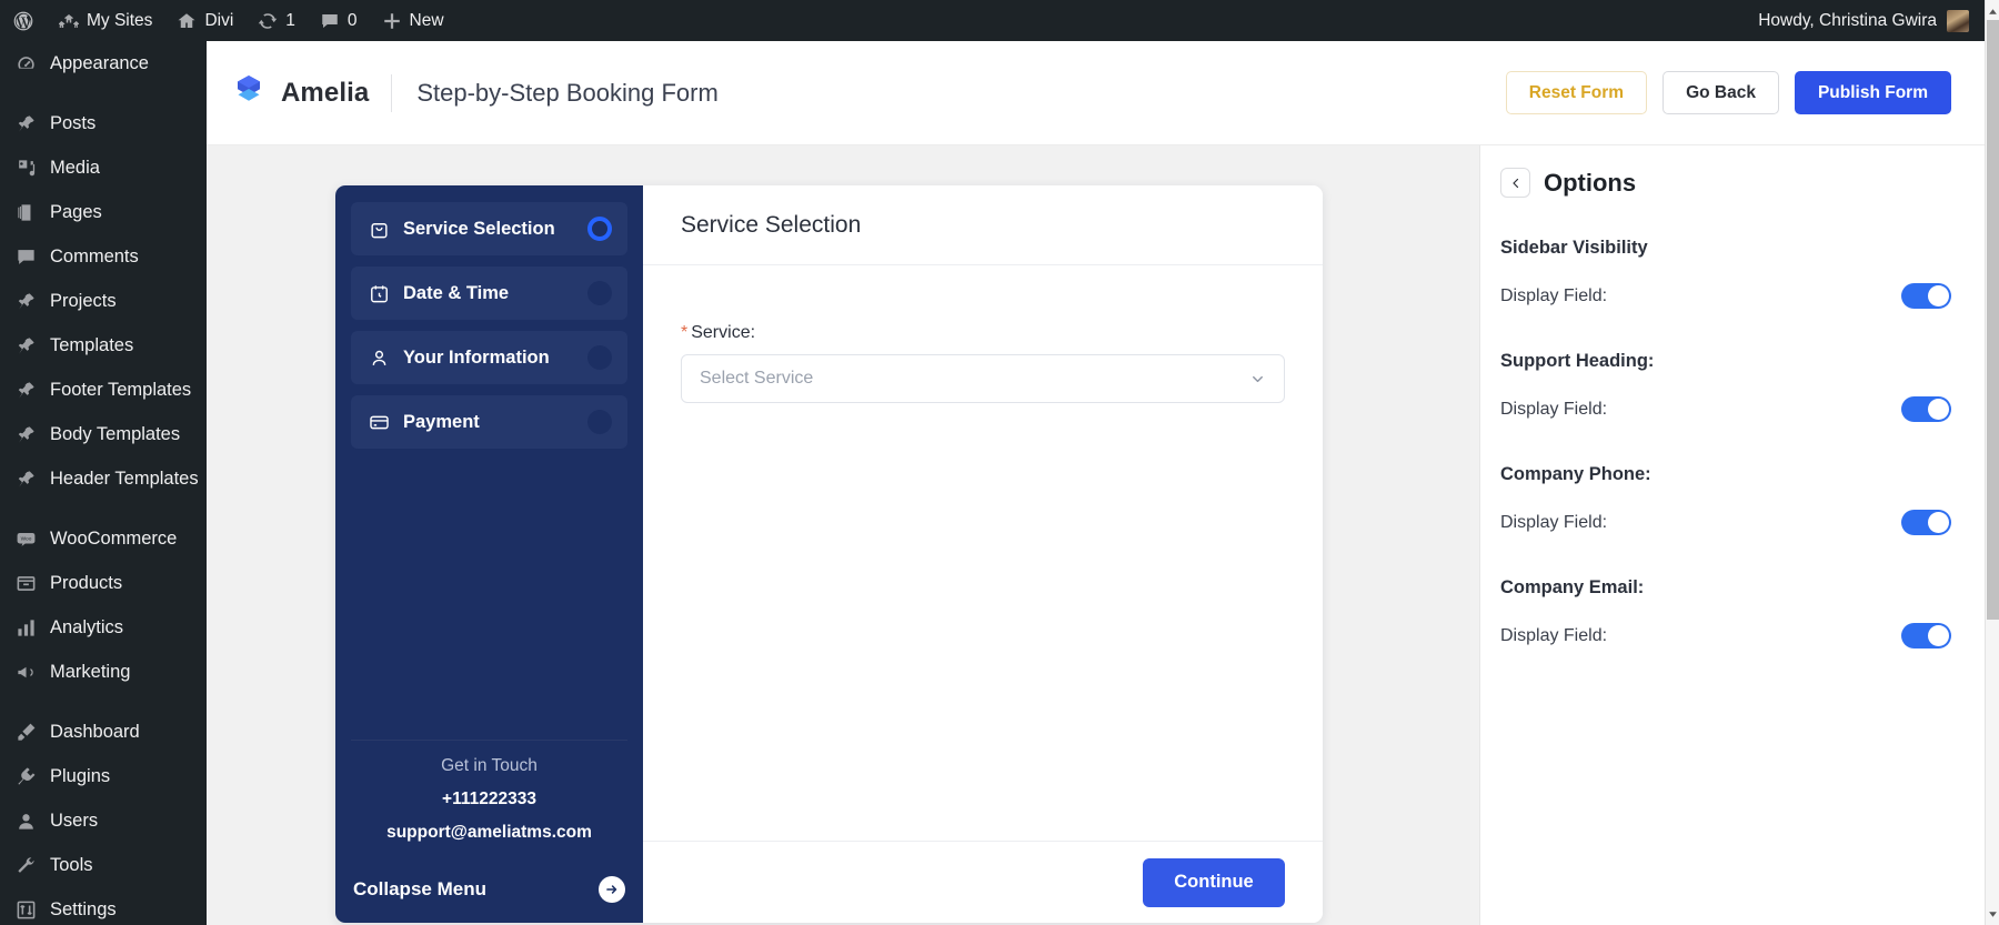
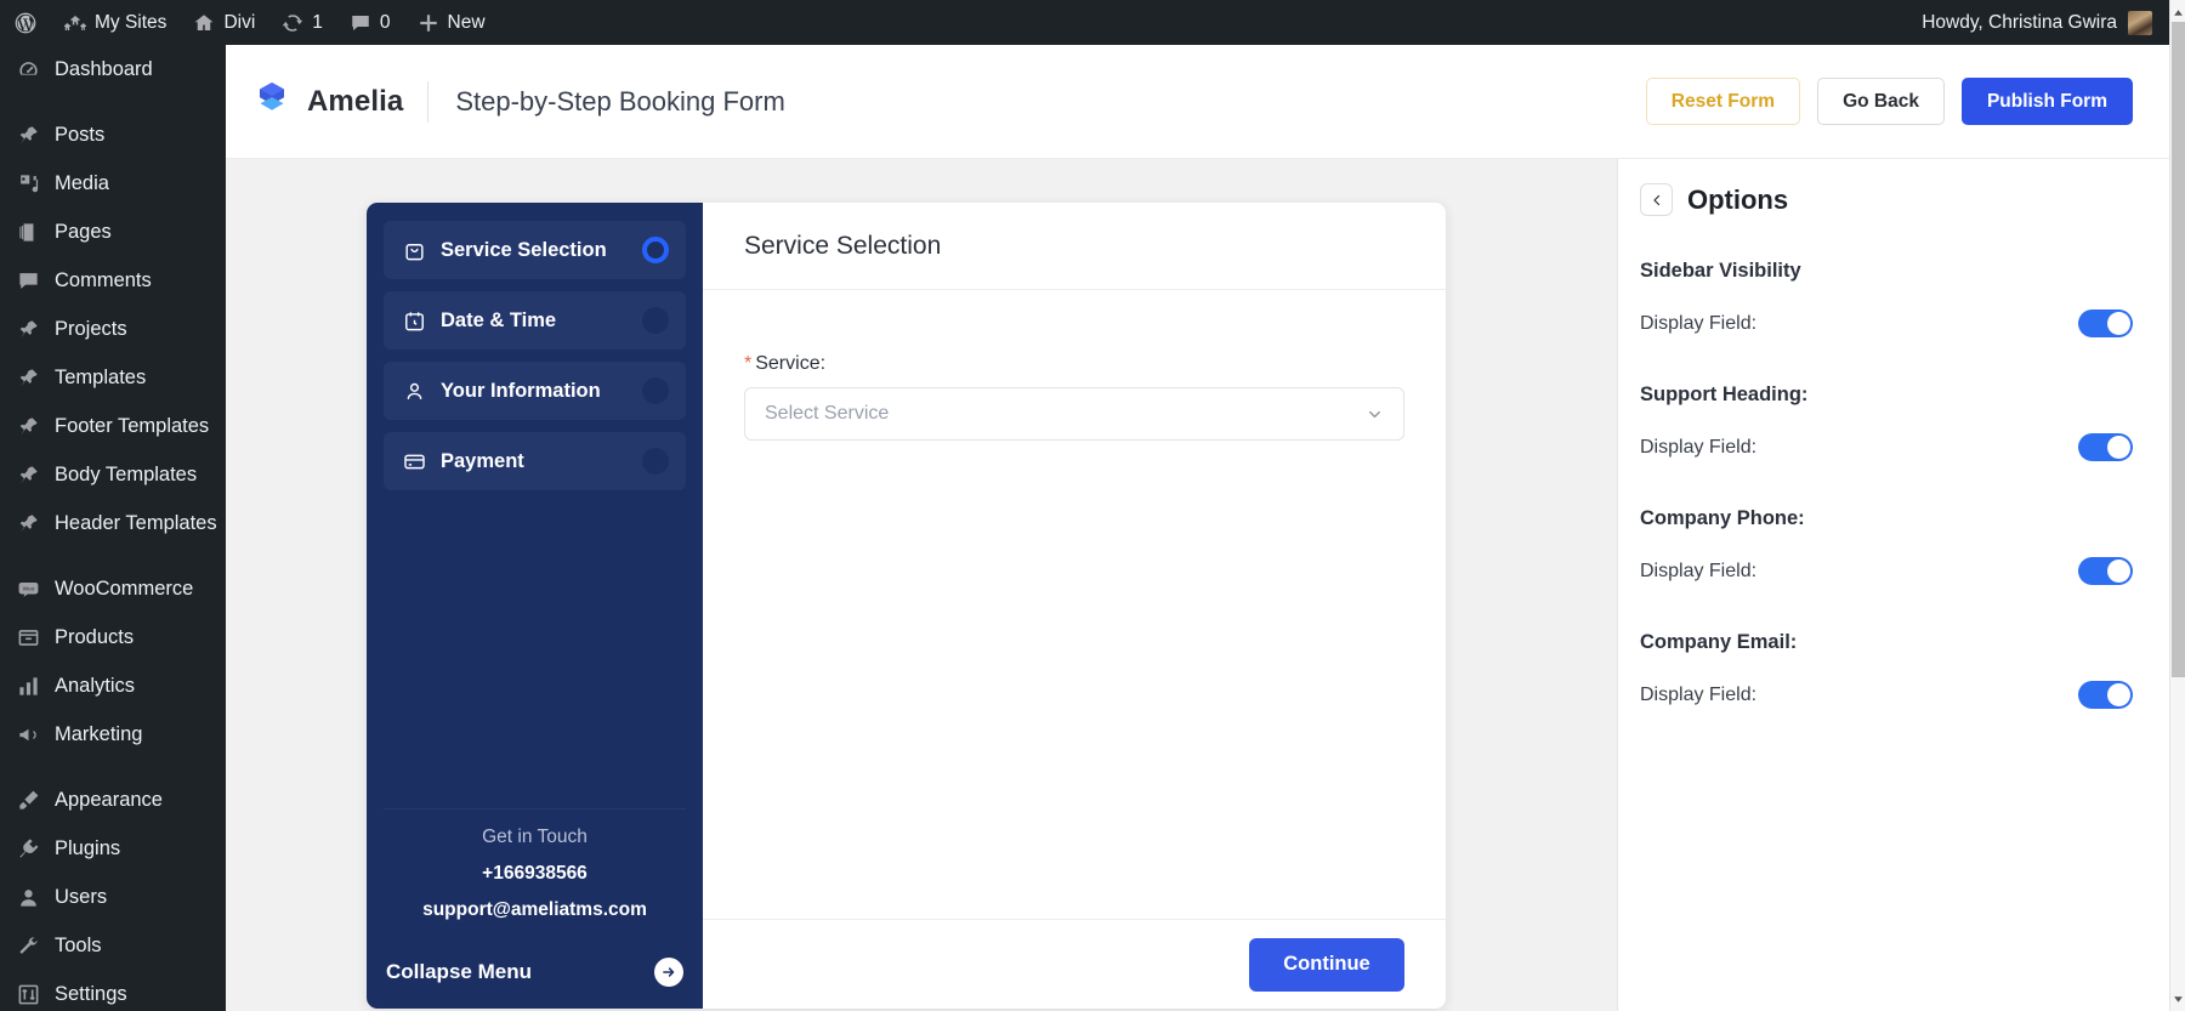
  My Sites
  Divi
  1
  0
  New
  Howdy, Christina Gwira
- Appearance
+ Dashboard
  Posts
  Media
  Pages
  Comments
  Projects
  Templates
  Footer Templates
  Body Templates
  Header Templates
  WooCommerce
  Products
  Analytics
  Marketing
- Dashboard
+ Appearance
  Plugins
  Users
  Tools
  Settings
  Amelia
  Step-by-Step Booking Form
  Reset Form
  Go Back
  Publish Form
  Service Selection
  Date & Time
  Your Information
  Payment
  Get in Touch
- +111222333
+ +166938566
  support@ameliatms.com
  Collapse Menu
  Service Selection
  * Service:
  Select Service
  Continue
  Options
  Sidebar Visibility
  Display Field:
  Support Heading:
  Display Field:
  Company Phone:
  Display Field:
  Company Email:
  Display Field:
